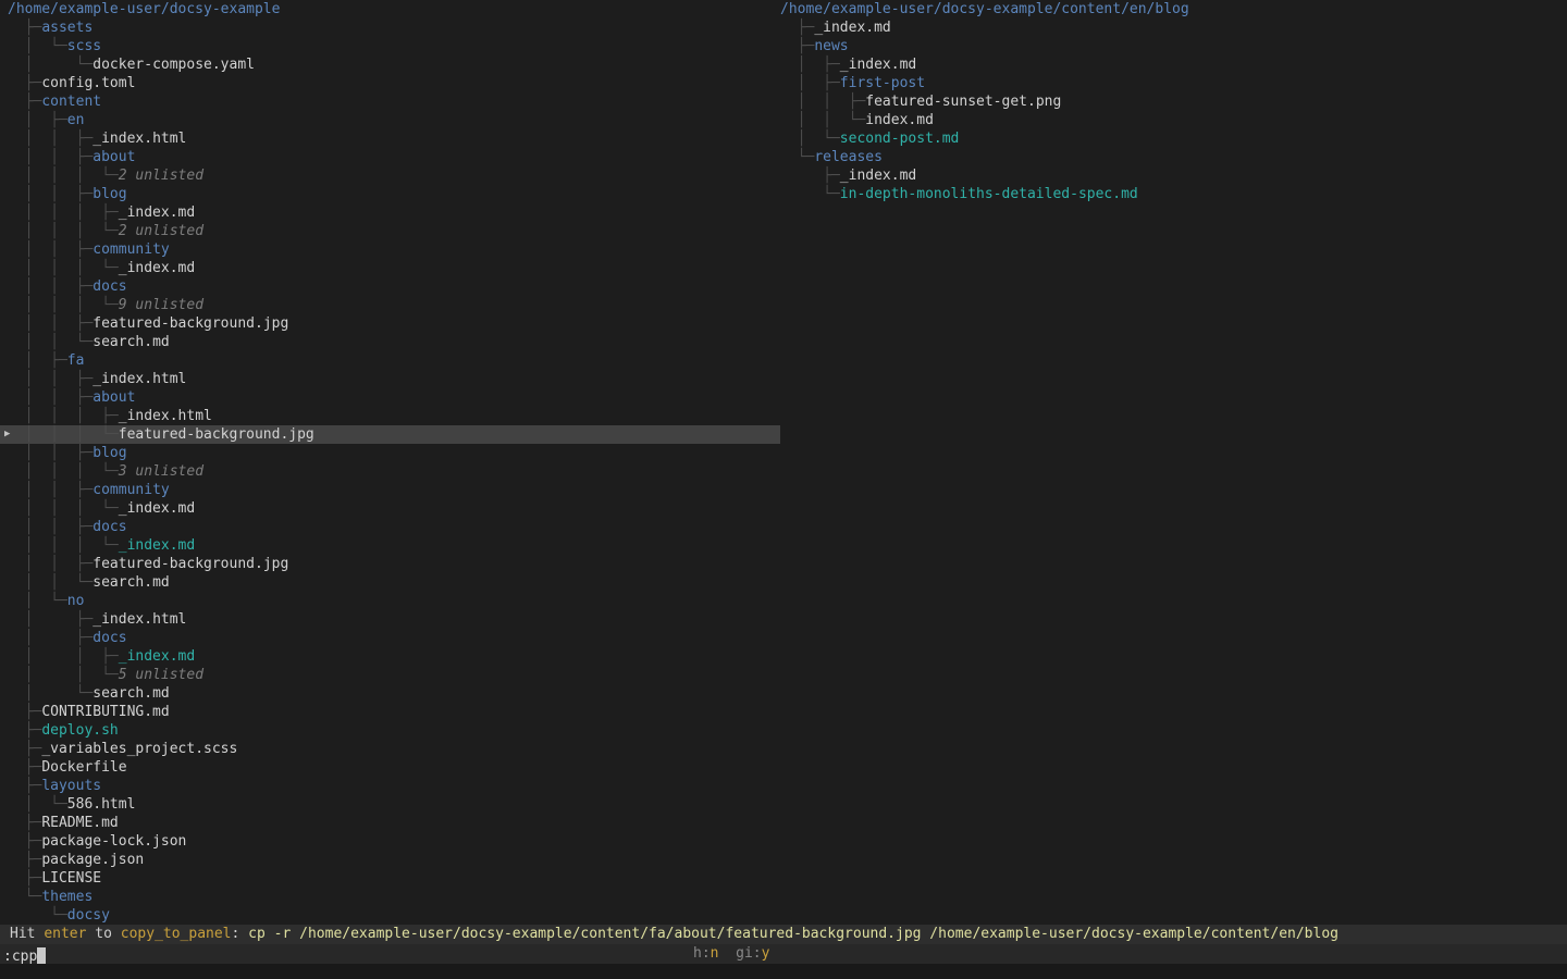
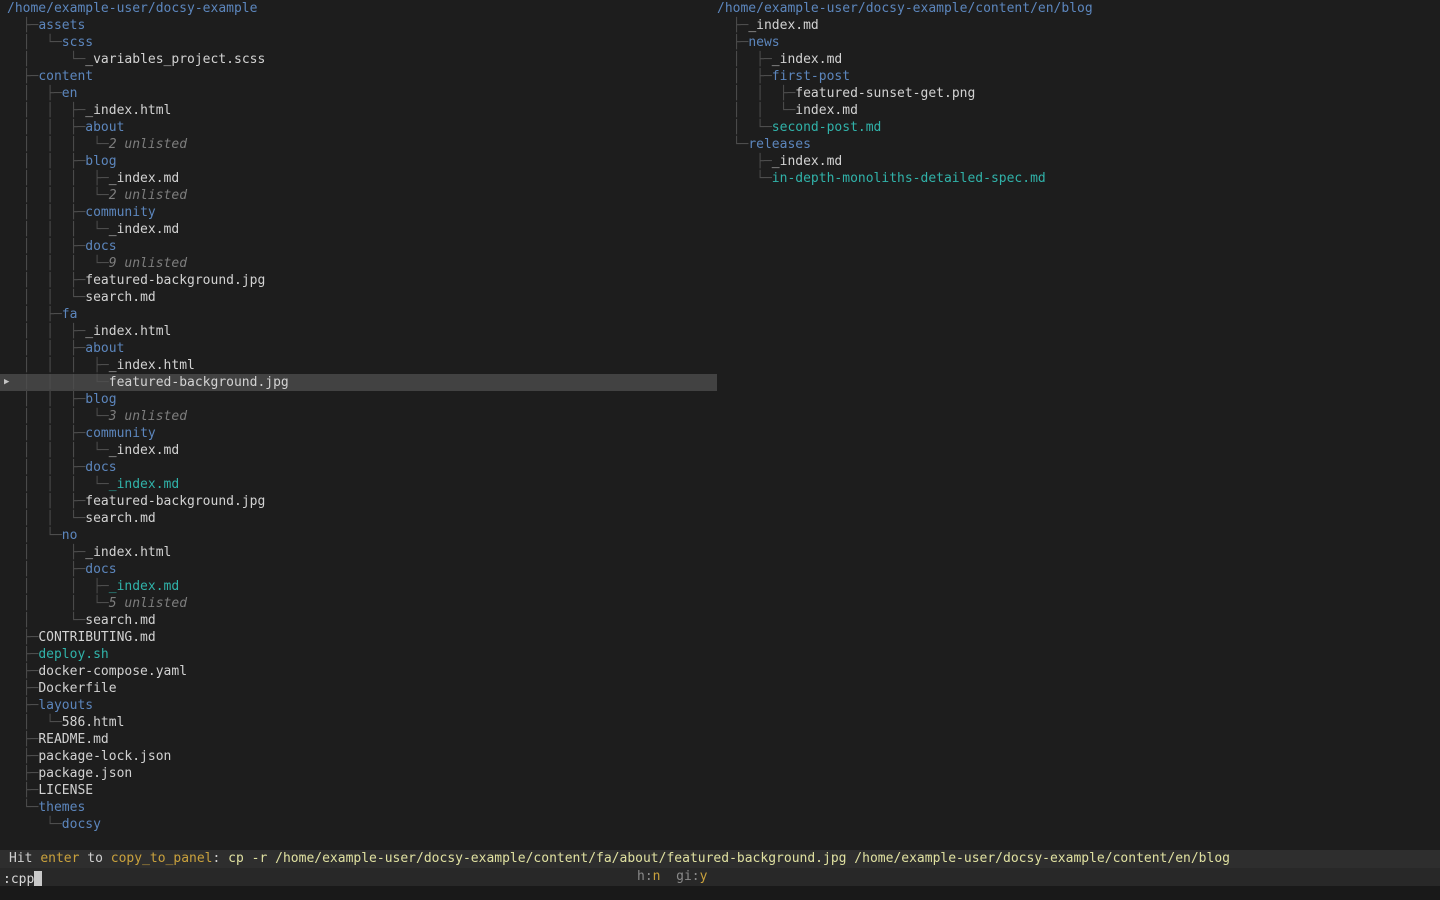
  /home/example-user/docsy-example
  ├─assets
  │ └─scss
- │ └─docker-compose.yaml
+ │ └─_variables_project.scss
- ├─config.toml
  ├─content
  │ ├─en
  │ │ ├─_index.html
  │ │ ├─about
  │ │ │ └─2 unlisted
  │ │ ├─blog
  │ │ │ ├─_index.md
  │ │ │ └─2 unlisted
  │ │ ├─community
  │ │ │ └─_index.md
  │ │ ├─docs
  │ │ │ └─9 unlisted
  │ │ ├─featured-background.jpg
  │ │ └─search.md
  │ ├─fa
  │ │ ├─_index.html
  │ │ ├─about
  │ │ │ ├─_index.html
  ▶
  featured-background.jpg
  │ │ ├─blog
  │ │ │ └─3 unlisted
  │ │ ├─community
  │ │ │ └─_index.md
  │ │ ├─docs
  │ │ │ └─_index.md
  │ │ ├─featured-background.jpg
  │ │ └─search.md
  │ └─no
  │ ├─_index.html
  │ ├─docs
  │ │ ├─_index.md
  │ │ └─5 unlisted
  │ └─search.md
  ├─CONTRIBUTING.md
  ├─deploy.sh
- ├─_variables_project.scss
+ ├─docker-compose.yaml
  ├─Dockerfile
  ├─layouts
  │ └─586.html
  ├─README.md
  ├─package-lock.json
  ├─package.json
  ├─LICENSE
  └─themes
  └─docsy
  /home/example-user/docsy-example/content/en/blog
  ├─_index.md
  ├─news
  │ ├─_index.md
  │ ├─first-post
  │ │ ├─featured-sunset-get.png
  │ │ └─index.md
  │ └─second-post.md
  └─releases
  ├─_index.md
  └─in-depth-monoliths-detailed-spec.md
  Hit enter to copy_to_panel: cp -r /home/example-user/docsy-example/content/fa/about/featured-background.jpg /home/example-user/docsy-example/content/en/blog
  :cpp
  h:n gi:y
